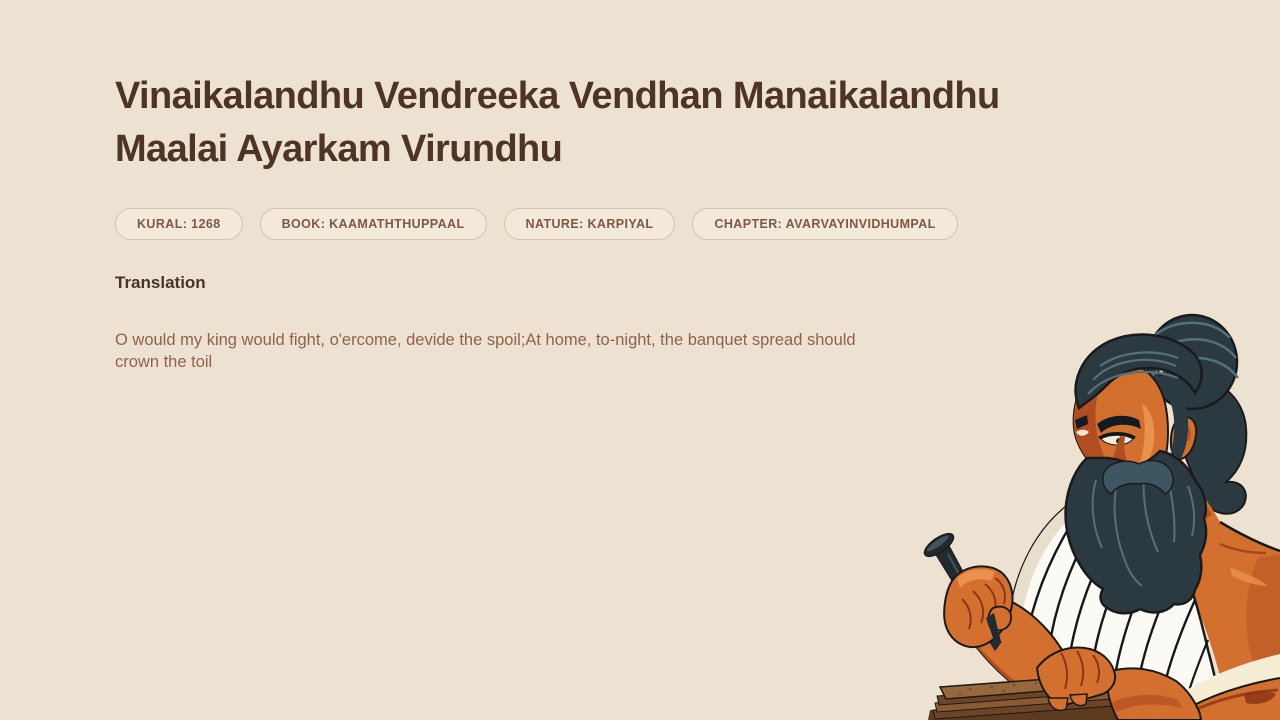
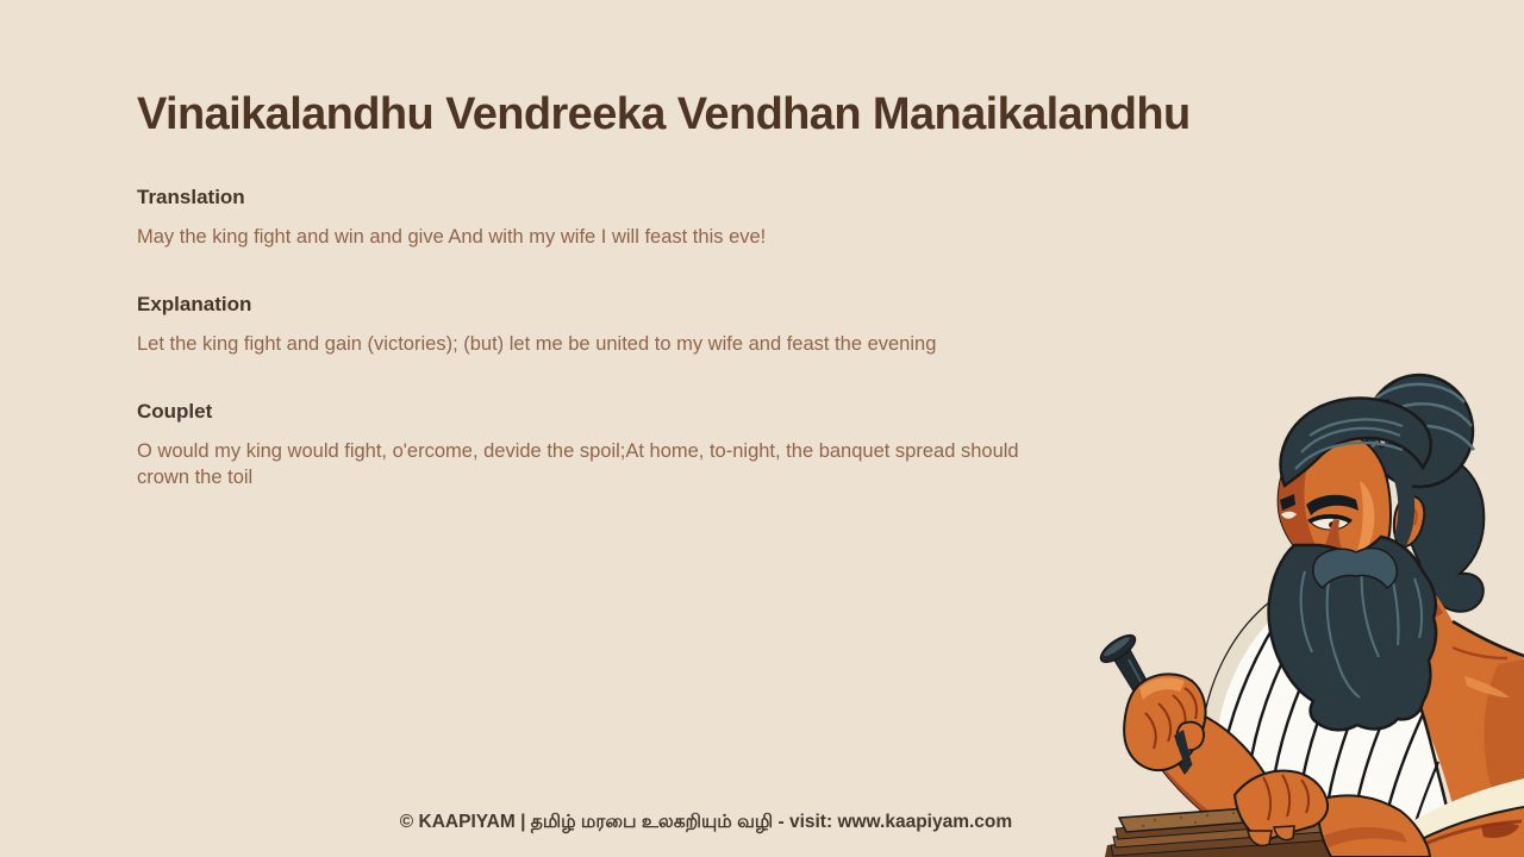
  Vinaikalandhu Vendreeka Vendhan Manaikalandhu
- Maalai Ayarkam Virundhu
- KURAL: 1268
- BOOK: KAAMATHTHUPPAAL
- NATURE: KARPIYAL
- CHAPTER: AVARVAYINVIDHUMPAL
  Translation
+ May the king fight and win and give And with my wife I will feast this eve!
+ Explanation
+ Let the king fight and gain (victories); (but) let me be united to my wife and feast the evening
+ Couplet
  O would my king would fight, o'ercome, devide the spoil;At home, to-night, the banquet spread should crown the toil
+ © KAAPIYAM | தமிழ் மரபை உலகறியும் வழி - visit: www.kaapiyam.com
